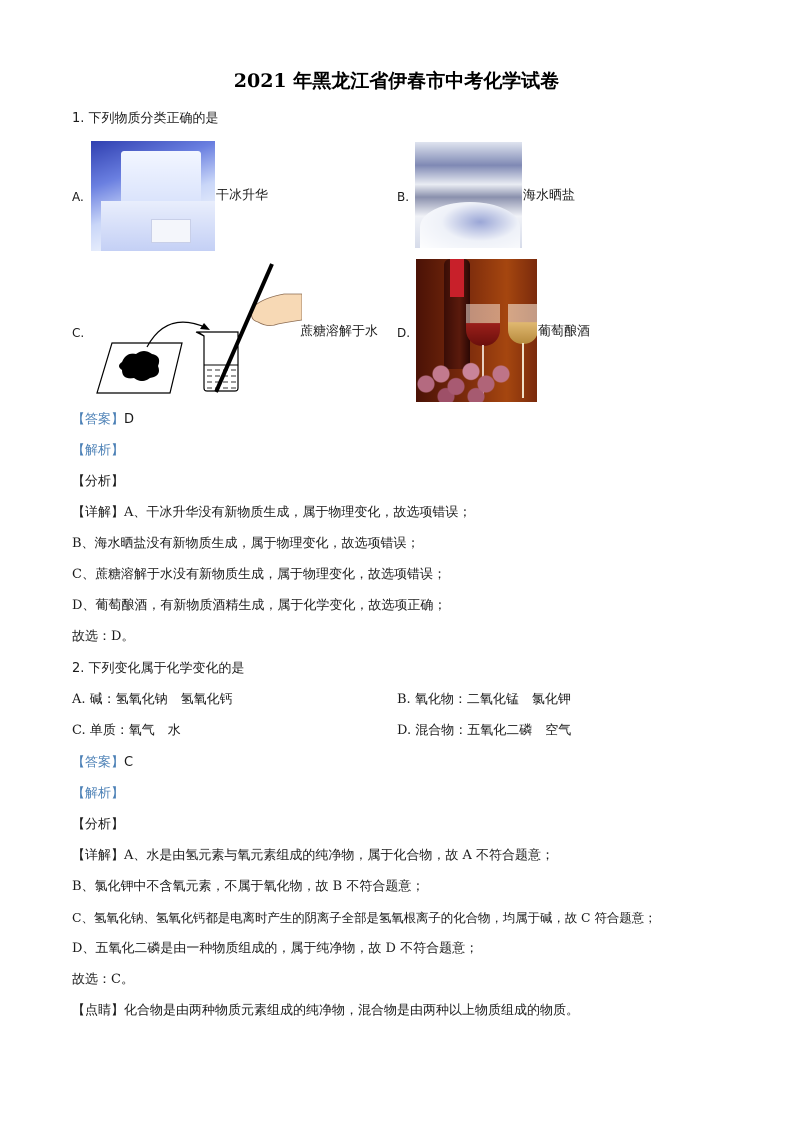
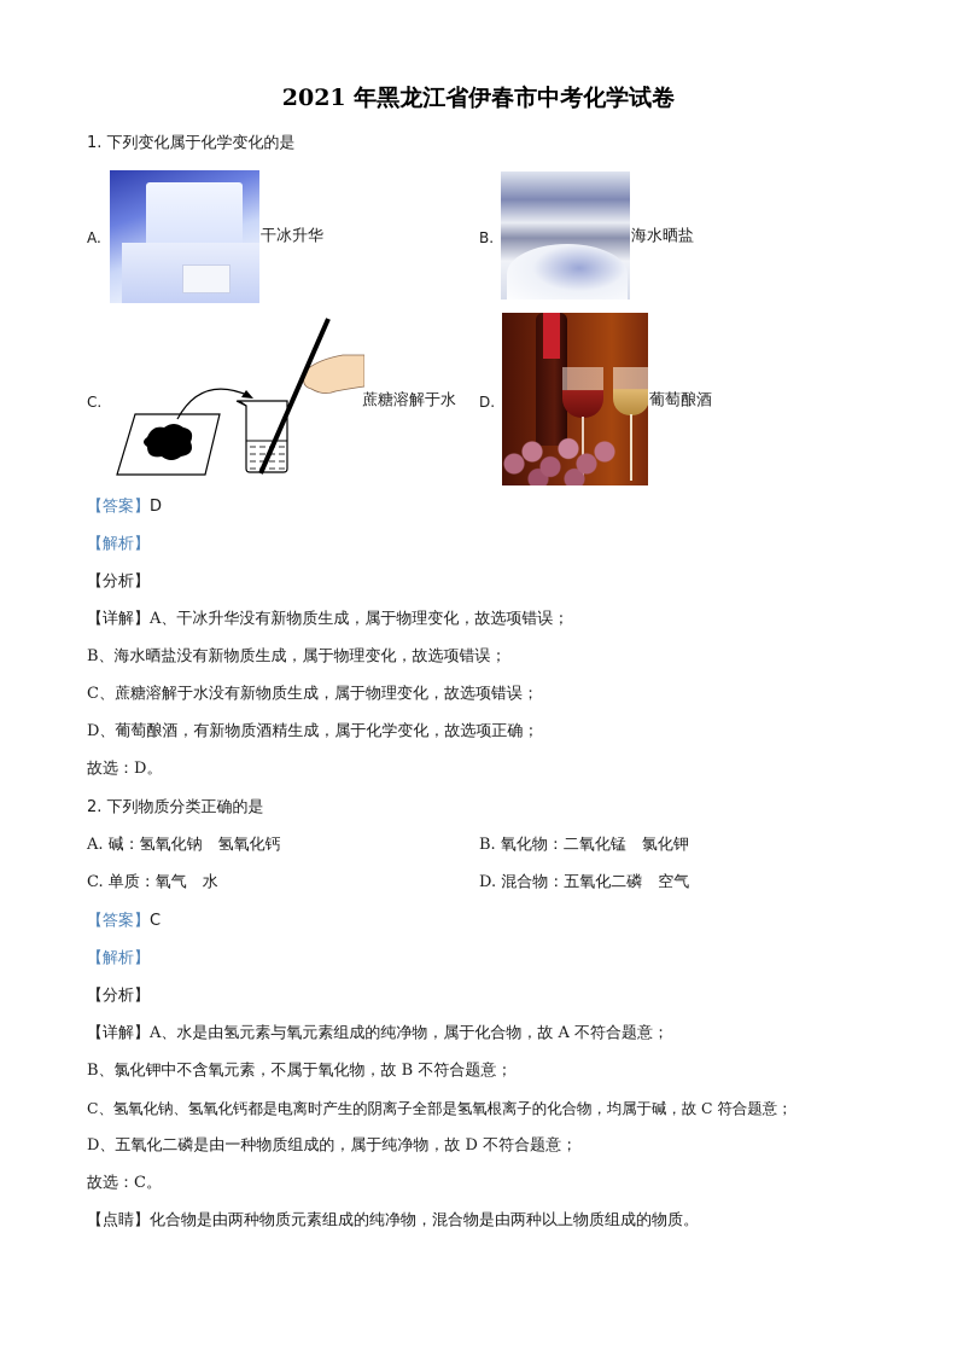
  2021 年黑龙江省伊春市中考化学试卷
- 1. 下列物质分类正确的是
+ 1. 下列变化属于化学变化的是
  A.
  干冰升华
  B.
  海水晒盐
  C.
  蔗糖溶解于水
  D.
  葡萄酿酒
  【答案】D
  【解析】
  【分析】
  【详解】A、干冰升华没有新物质生成，属于物理变化，故选项错误；
  B、海水晒盐没有新物质生成，属于物理变化，故选项错误；
  C、蔗糖溶解于水没有新物质生成，属于物理变化，故选项错误；
  D、葡萄酿酒，有新物质酒精生成，属于化学变化，故选项正确；
  故选：D。
- 2. 下列变化属于化学变化的是
+ 2. 下列物质分类正确的是
  A. 碱：氢氧化钠 氢氧化钙
  B. 氧化物：二氧化锰 氯化钾
  C. 单质：氧气 水
  D. 混合物：五氧化二磷 空气
  【答案】C
  【解析】
  【分析】
  【详解】A、水是由氢元素与氧元素组成的纯净物，属于化合物，故 A 不符合题意；
  B、氯化钾中不含氧元素，不属于氧化物，故 B 不符合题意；
  C、氢氧化钠、氢氧化钙都是电离时产生的阴离子全部是氢氧根离子的化合物，均属于碱，故 C 符合题意；
  D、五氧化二磷是由一种物质组成的，属于纯净物，故 D 不符合题意；
  故选：C。
  【点睛】化合物是由两种物质元素组成的纯净物，混合物是由两种以上物质组成的物质。
